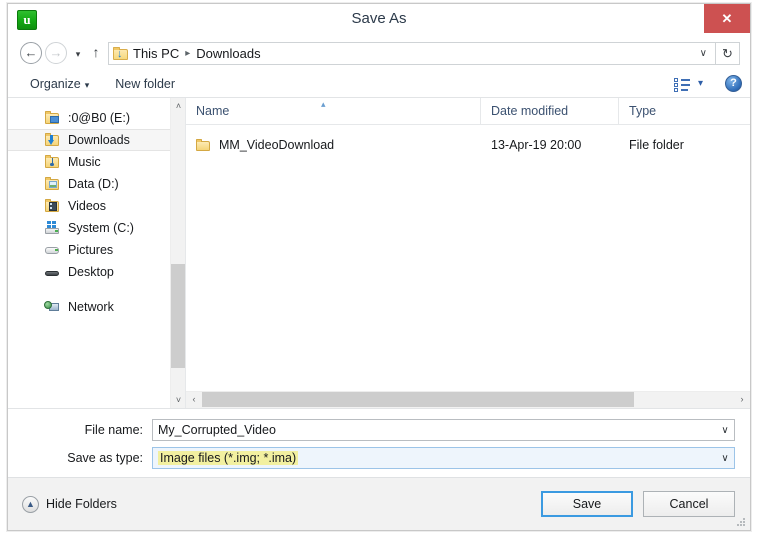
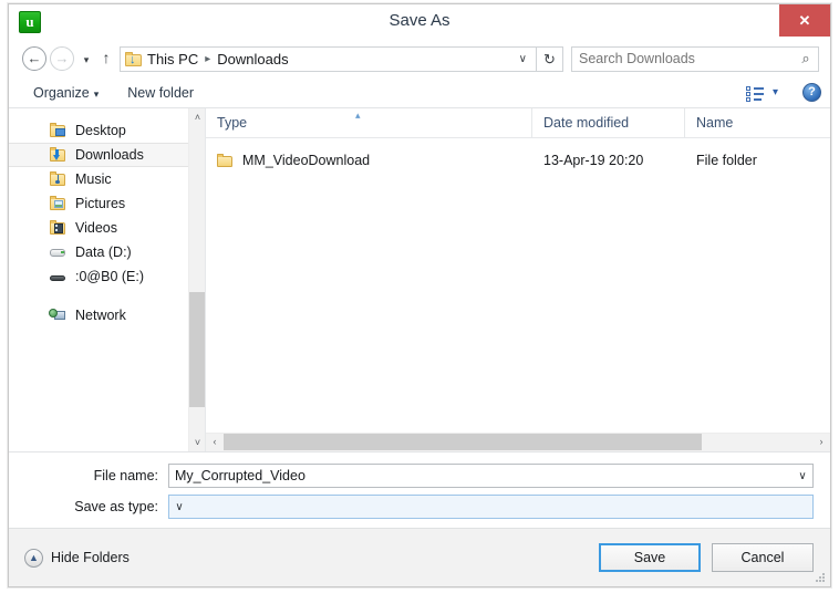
  u
  Save As
  ✕
  ←
  →
  ▾
  ↑
  ↓
  This PC
  ▸
  Downloads
  ∨
  ↻
+ Search Downloads
+ ⌕
  Organize ▾
  New folder
  ▾
  ?
- :0@B0 (E:)
+ Desktop
  Downloads
  Music
- Data (D:)
+ Pictures
  Videos
- System (C:)
- Pictures
+ Data (D:)
- Desktop
+ :0@B0 (E:)
  Network
  ˄
  ˅
- Name
+ Type
  Date modified
- Type
+ Name
  ▴
  MM_VideoDownload
- 13-Apr-19 20:00
+ 13-Apr-19 20:20
  File folder
  ‹
  ›
  File name:
  My_Corrupted_Video
  ∨
  Save as type:
- Image files (*.img; *.ima)
  ∨
  ▲
  Hide Folders
  Save
  Cancel
